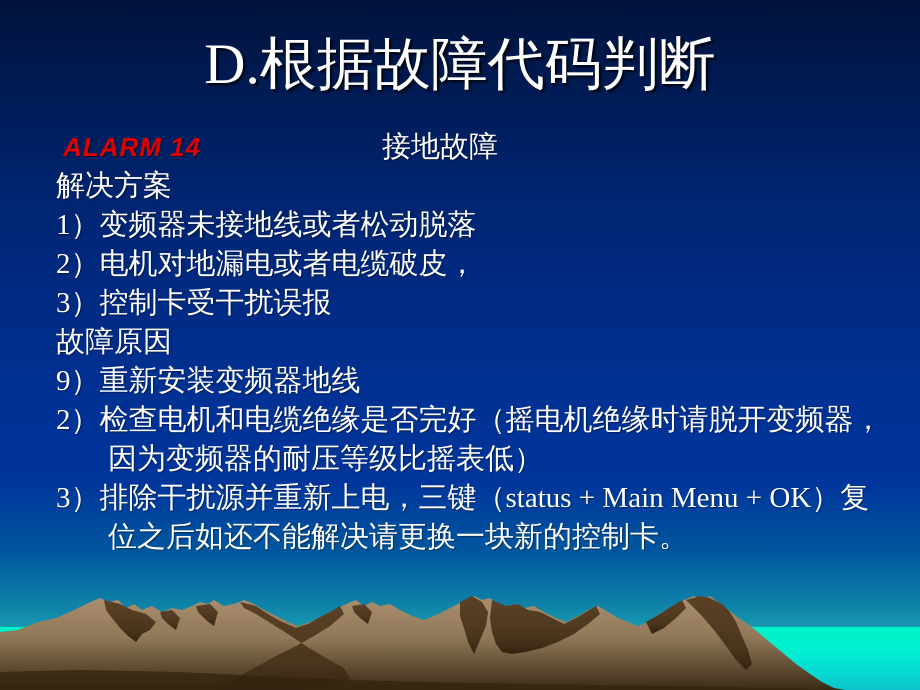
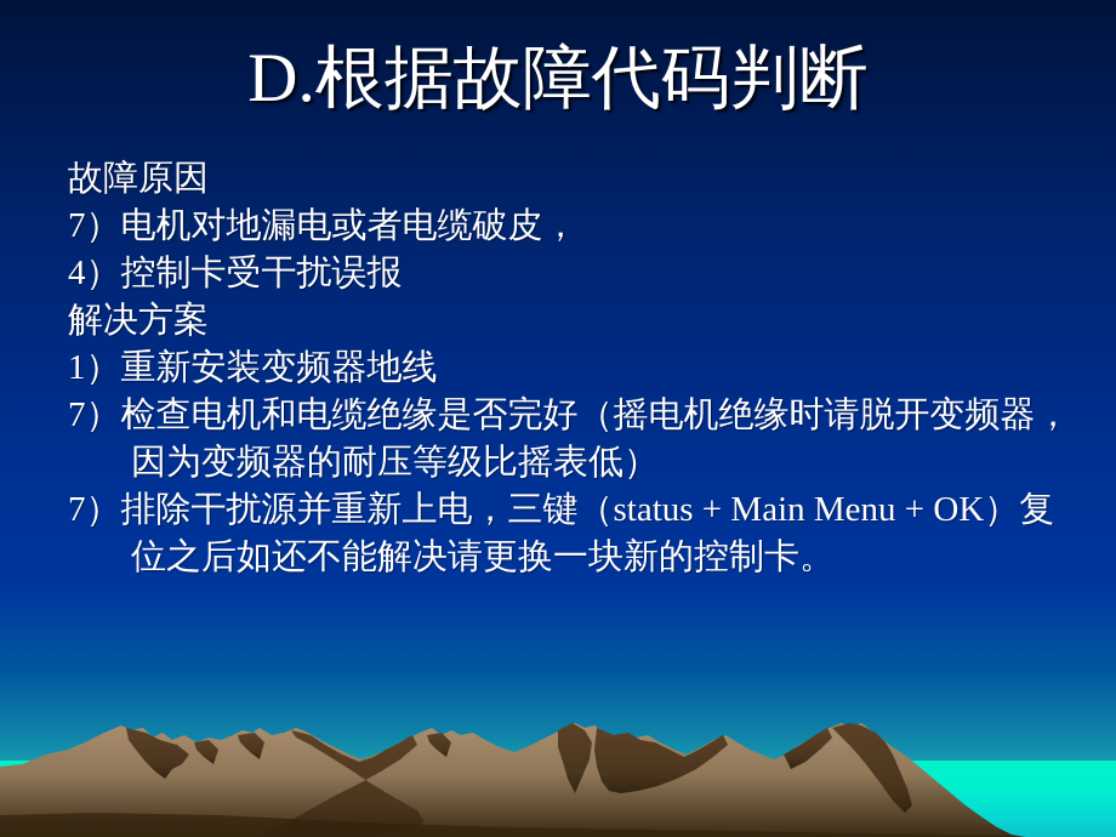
  D.根据故障代码判断
- ALARM 14
- 接地故障
- 解决方案
+ 故障原因
- 1）变频器未接地线或者松动脱落
- 2）电机对地漏电或者电缆破皮，
+ 7）电机对地漏电或者电缆破皮，
- 3）控制卡受干扰误报
+ 4）控制卡受干扰误报
- 故障原因
+ 解决方案
- 9）重新安装变频器地线
+ 1）重新安装变频器地线
- 2）检查电机和电缆绝缘是否完好（摇电机绝缘时请脱开变频器，因为变频器的耐压等级比摇表低）
+ 7）检查电机和电缆绝缘是否完好（摇电机绝缘时请脱开变频器，因为变频器的耐压等级比摇表低）
- 3）排除干扰源并重新上电，三键（status + Main Menu + OK）复位之后如还不能解决请更换一块新的控制卡。
+ 7）排除干扰源并重新上电，三键（status + Main Menu + OK）复位之后如还不能解决请更换一块新的控制卡。
